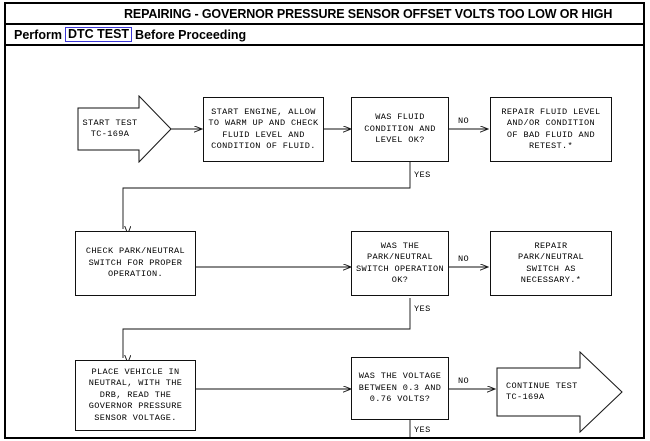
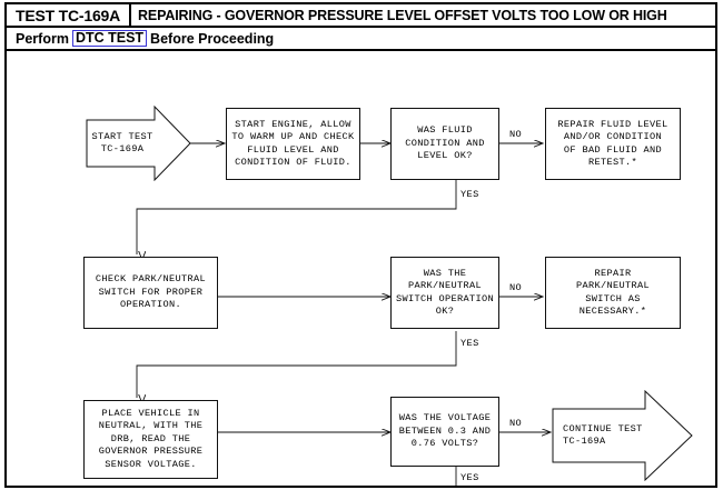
+ TEST TC-169A
- REPAIRING - GOVERNOR PRESSURE SENSOR OFFSET VOLTS TOO LOW OR HIGH
+ REPAIRING - GOVERNOR PRESSURE LEVEL OFFSET VOLTS TOO LOW OR HIGH
  Perform
  DTC TEST
  Before Proceeding
  START TEST
  TC-169A
  START ENGINE, ALLOW
  TO WARM UP AND CHECK
  FLUID LEVEL AND
  CONDITION OF FLUID.
  WAS FLUID
  CONDITION AND
  LEVEL OK?
  REPAIR FLUID LEVEL
  AND/OR CONDITION
  OF BAD FLUID AND
  RETEST.*
  NO
  YES
  CHECK PARK/NEUTRAL
  SWITCH FOR PROPER
  OPERATION.
  WAS THE
  PARK/NEUTRAL
  SWITCH OPERATION
  OK?
  REPAIR
  PARK/NEUTRAL
  SWITCH AS
  NECESSARY.*
  NO
  YES
  PLACE VEHICLE IN
  NEUTRAL, WITH THE
  DRB, READ THE
  GOVERNOR PRESSURE
  SENSOR VOLTAGE.
  WAS THE VOLTAGE
  BETWEEN 0.3 AND
  0.76 VOLTS?
  CONTINUE TEST
  TC-169A
  NO
  YES
